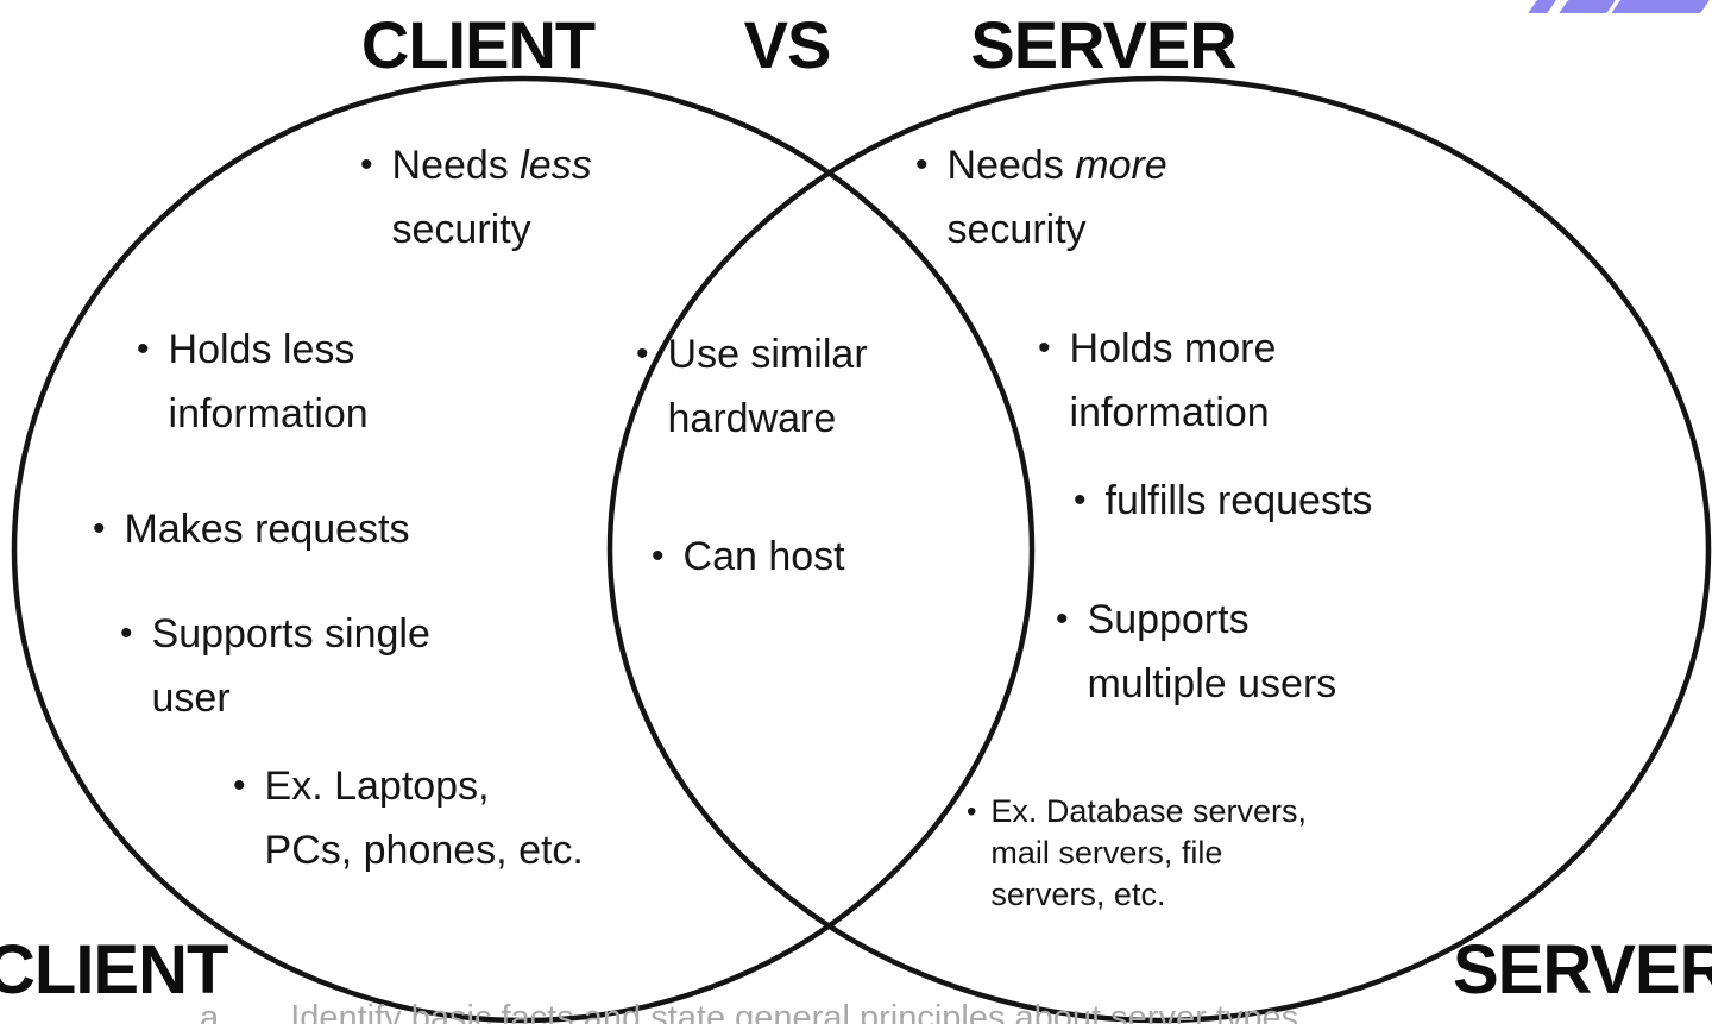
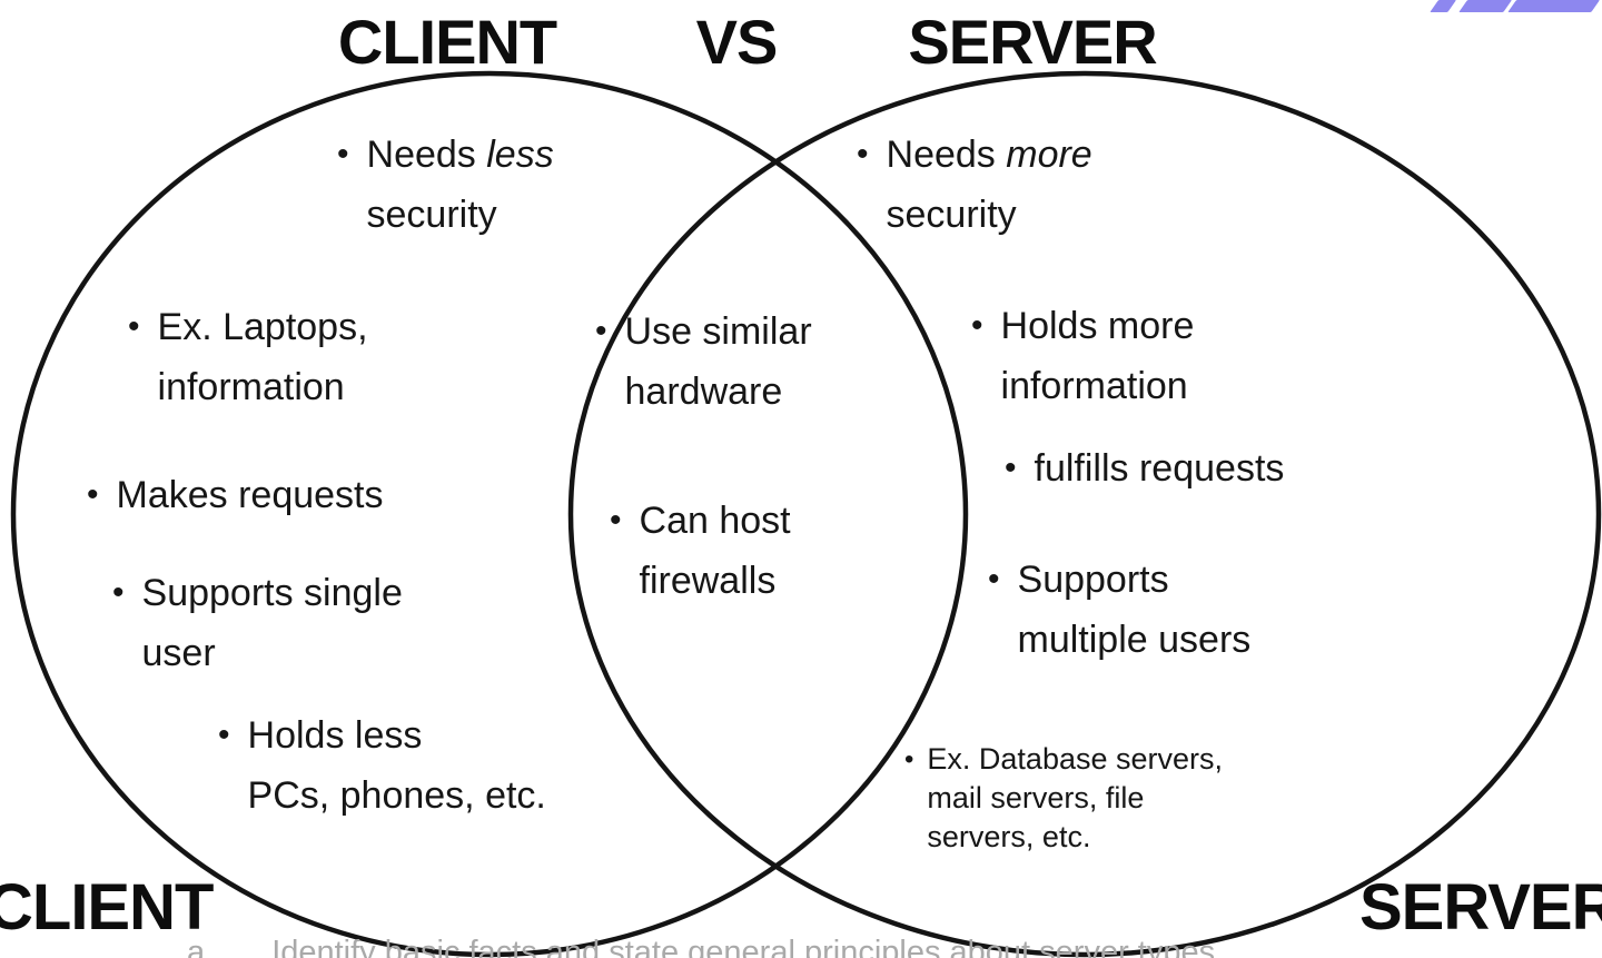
  CLIENT
  VS
  SERVER
  •
  Needs less
  security
  •
- Holds less
+ Ex. Laptops,
  information
  •
  Makes requests
  •
  Supports single
  user
  •
- Ex. Laptops,
+ Holds less
  PCs, phones, etc.
  •
  Use similar
  hardware
  •
  Can host
+ firewalls
  •
  Needs more
  security
  •
  Holds more
  information
  •
  fulfills requests
  •
  Supports
  multiple users
  •
  Ex. Database servers,
  mail servers, file
  servers, etc.
  CLIENT
  SERVER
  a. Identify basic facts and state general principles about server types
